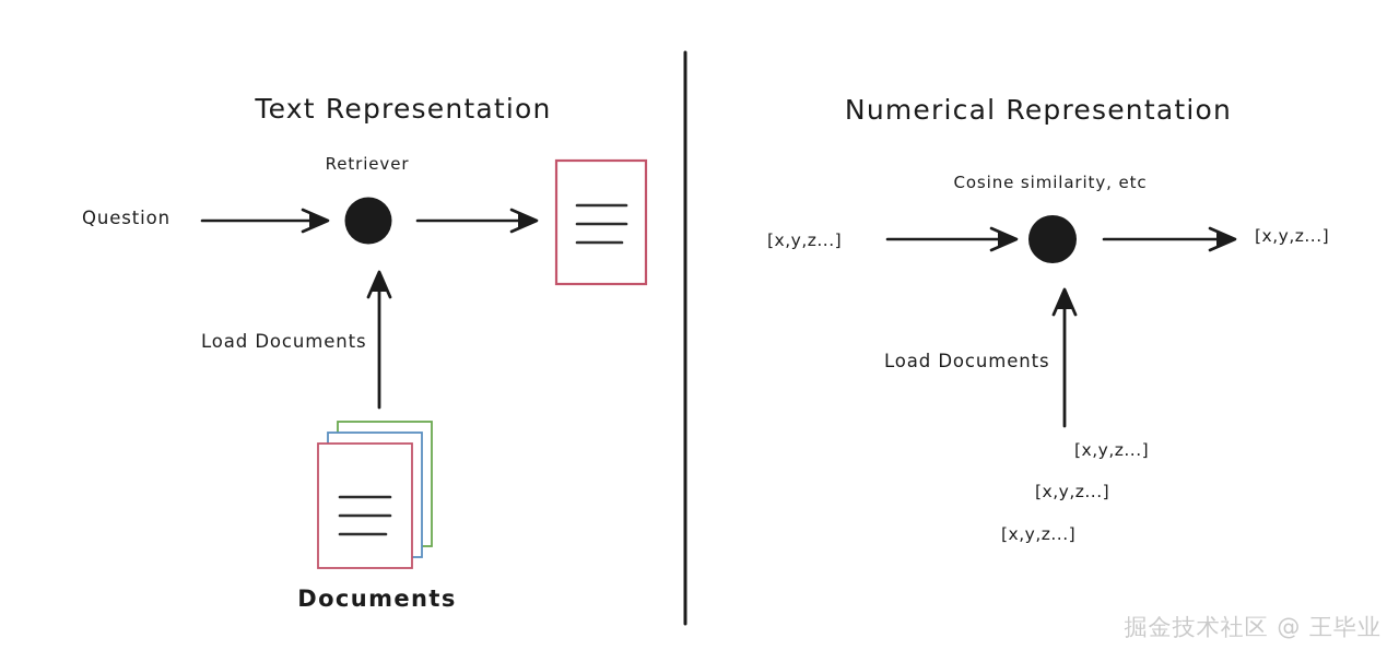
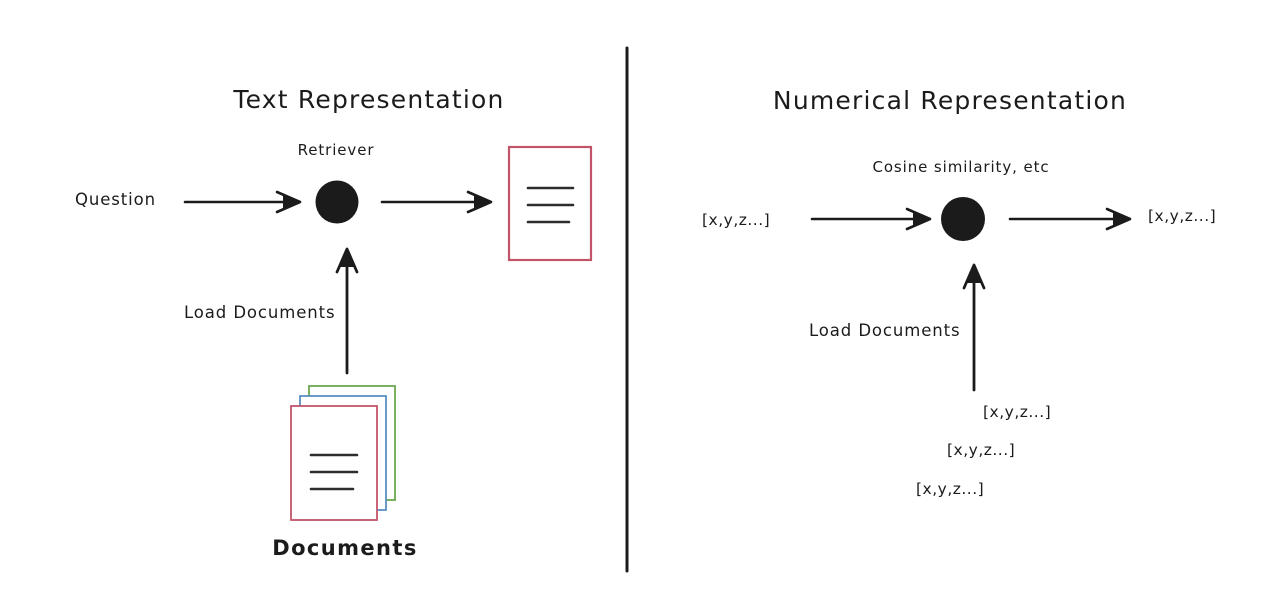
  Text Representation
  Retriever
  Question
  Load Documents
  Documents
  Numerical Representation
  Cosine similarity, etc
  [x,y,z...]
  [x,y,z...]
  Load Documents
  [x,y,z...]
  [x,y,z...]
  [x,y,z...]
- 掘金技术社区 @ 王毕业
